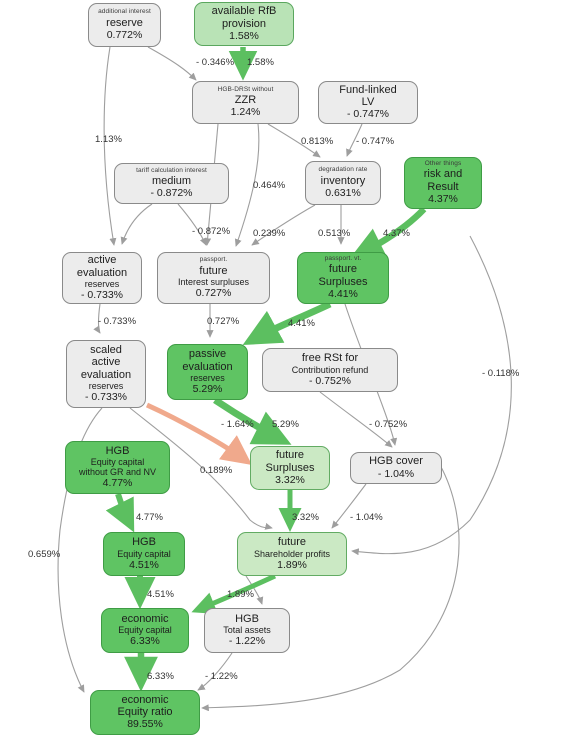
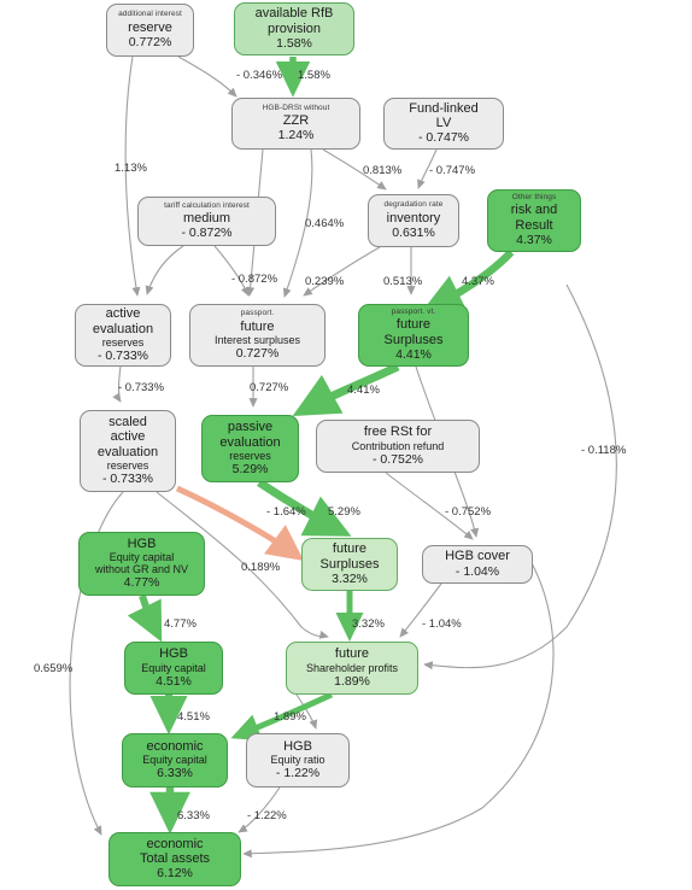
  reserve
  0.772%
  available RfB
  provision
  1.58%
  ZZR
  1.24%
  Fund-linked
  LV
  - 0.747%
  medium
  - 0.872%
  inventory
  0.631%
  risk and
  Result
  4.37%
  active
  evaluation
  reserves
  - 0.733%
  future
  Interest surpluses
  0.727%
  future
  Surpluses
  4.41%
  scaled
  active
  evaluation
  reserves
  - 0.733%
  passive
  evaluation
  reserves
  5.29%
  free RSt for
  Contribution refund
  - 0.752%
  HGB
  Equity capital
  without GR and NV
  4.77%
  future
  Surpluses
  3.32%
  HGB cover
  - 1.04%
  HGB
  Equity capital
  4.51%
  future
  Shareholder profits
  1.89%
  economic
  Equity capital
  6.33%
  HGB
- Total assets
+ Equity ratio
  - 1.22%
  economic
- Equity ratio
+ Total assets
- 89.55%
+ 6.12%
  - 0.346%
  1.58%
  1.13%
  0.813%
  - 0.747%
  0.464%
  - 0.872%
  0.239%
  0.513%
  4.37%
  - 0.733%
  0.727%
  4.41%
  - 0.118%
  - 1.64%
  5.29%
  - 0.752%
  0.189%
  4.77%
  3.32%
  - 1.04%
  0.659%
  4.51%
  1.89%
  6.33%
  - 1.22%
